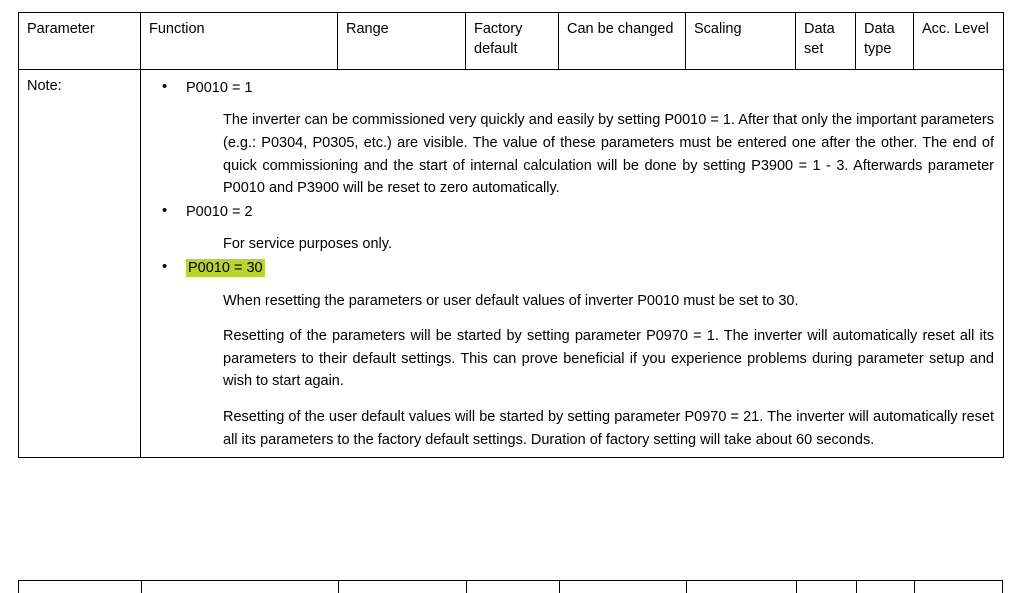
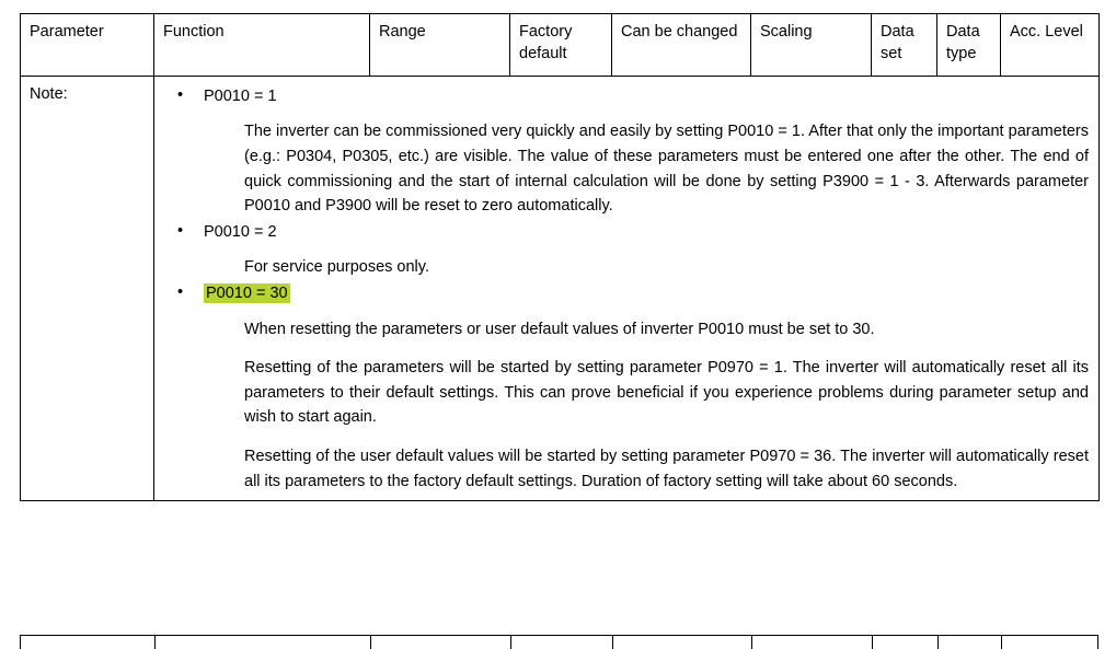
  Parameter	Function	Range	Factory default	Can be changed	Scaling	Data set	Data type	Acc. Level
- Note:	• P0010 = 1 The inverter can be commissioned very quickly and easily by setting P0010 = 1. After that only the important parameters (e.g.: P0304, P0305, etc.) are visible. The value of these parameters must be entered one after the other. The end of quick commissioning and the start of internal calculation will be done by setting P3900 = 1 - 3. Afterwards parameter P0010 and P3900 will be reset to zero automatically. • P0010 = 2 For service purposes only. • P0010 = 30 When resetting the parameters or user default values of inverter P0010 must be set to 30. Resetting of the parameters will be started by setting parameter P0970 = 1. The inverter will automatically reset all its parameters to their default settings. This can prove beneficial if you experience problems during parameter setup and wish to start again. Resetting of the user default values will be started by setting parameter P0970 = 21. The inverter will automatically reset all its parameters to the factory default settings. Duration of factory setting will take about 60 seconds.
+ Note:	• P0010 = 1 The inverter can be commissioned very quickly and easily by setting P0010 = 1. After that only the important parameters (e.g.: P0304, P0305, etc.) are visible. The value of these parameters must be entered one after the other. The end of quick commissioning and the start of internal calculation will be done by setting P3900 = 1 - 3. Afterwards parameter P0010 and P3900 will be reset to zero automatically. • P0010 = 2 For service purposes only. • P0010 = 30 When resetting the parameters or user default values of inverter P0010 must be set to 30. Resetting of the parameters will be started by setting parameter P0970 = 1. The inverter will automatically reset all its parameters to their default settings. This can prove beneficial if you experience problems during parameter setup and wish to start again. Resetting of the user default values will be started by setting parameter P0970 = 36. The inverter will automatically reset all its parameters to the factory default settings. Duration of factory setting will take about 60 seconds.
